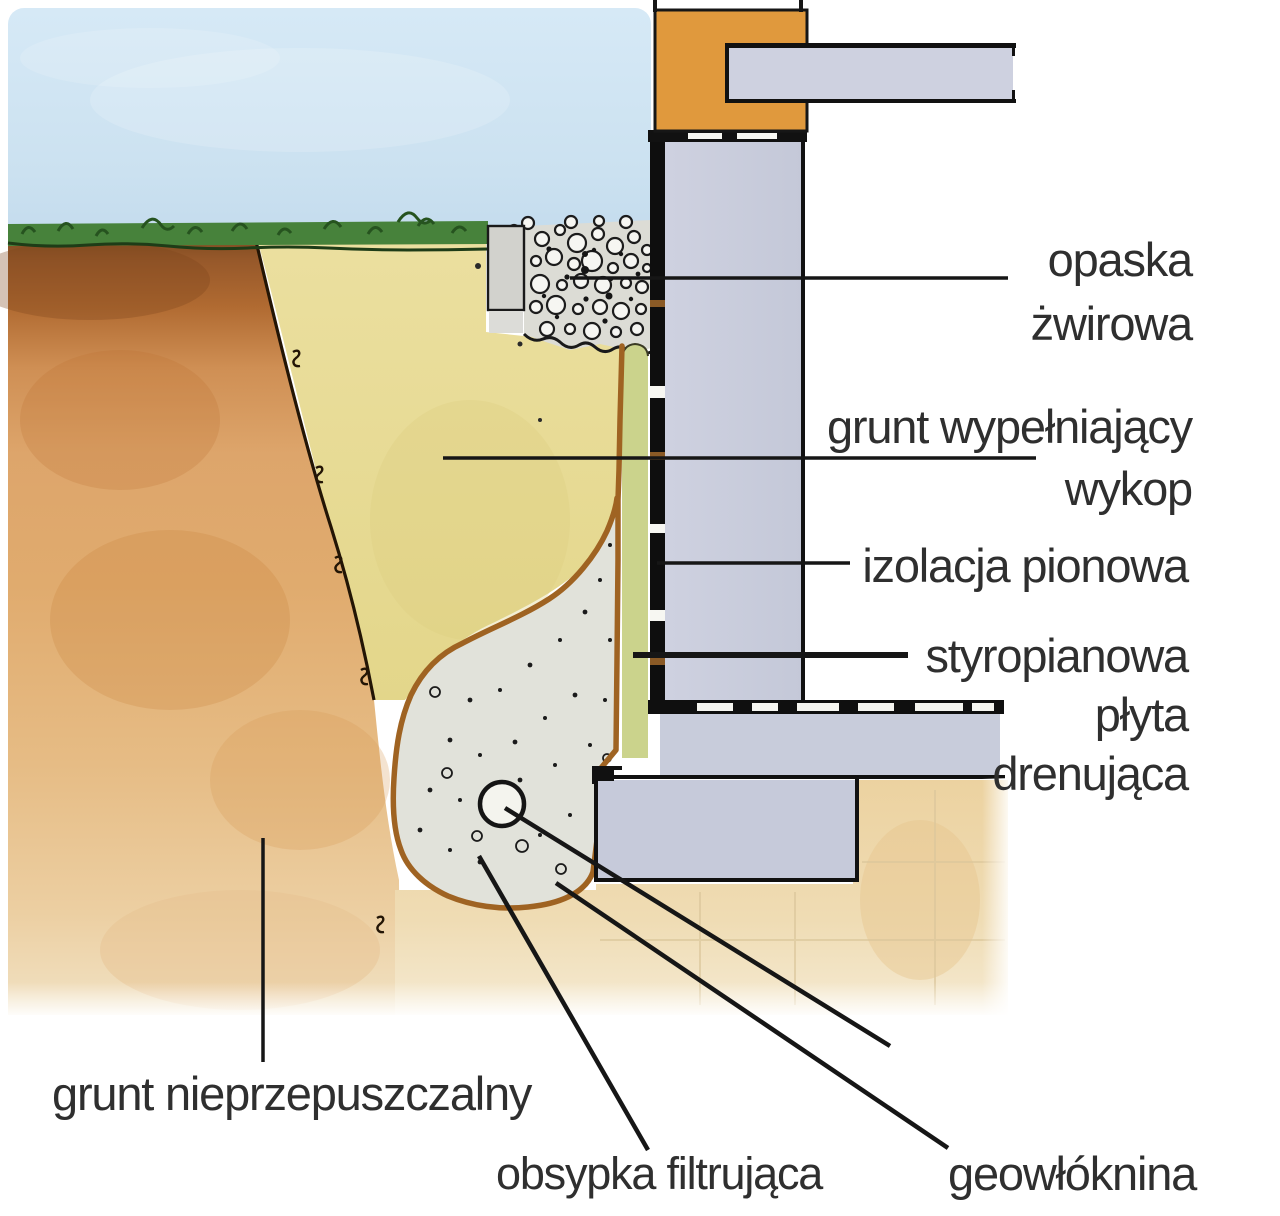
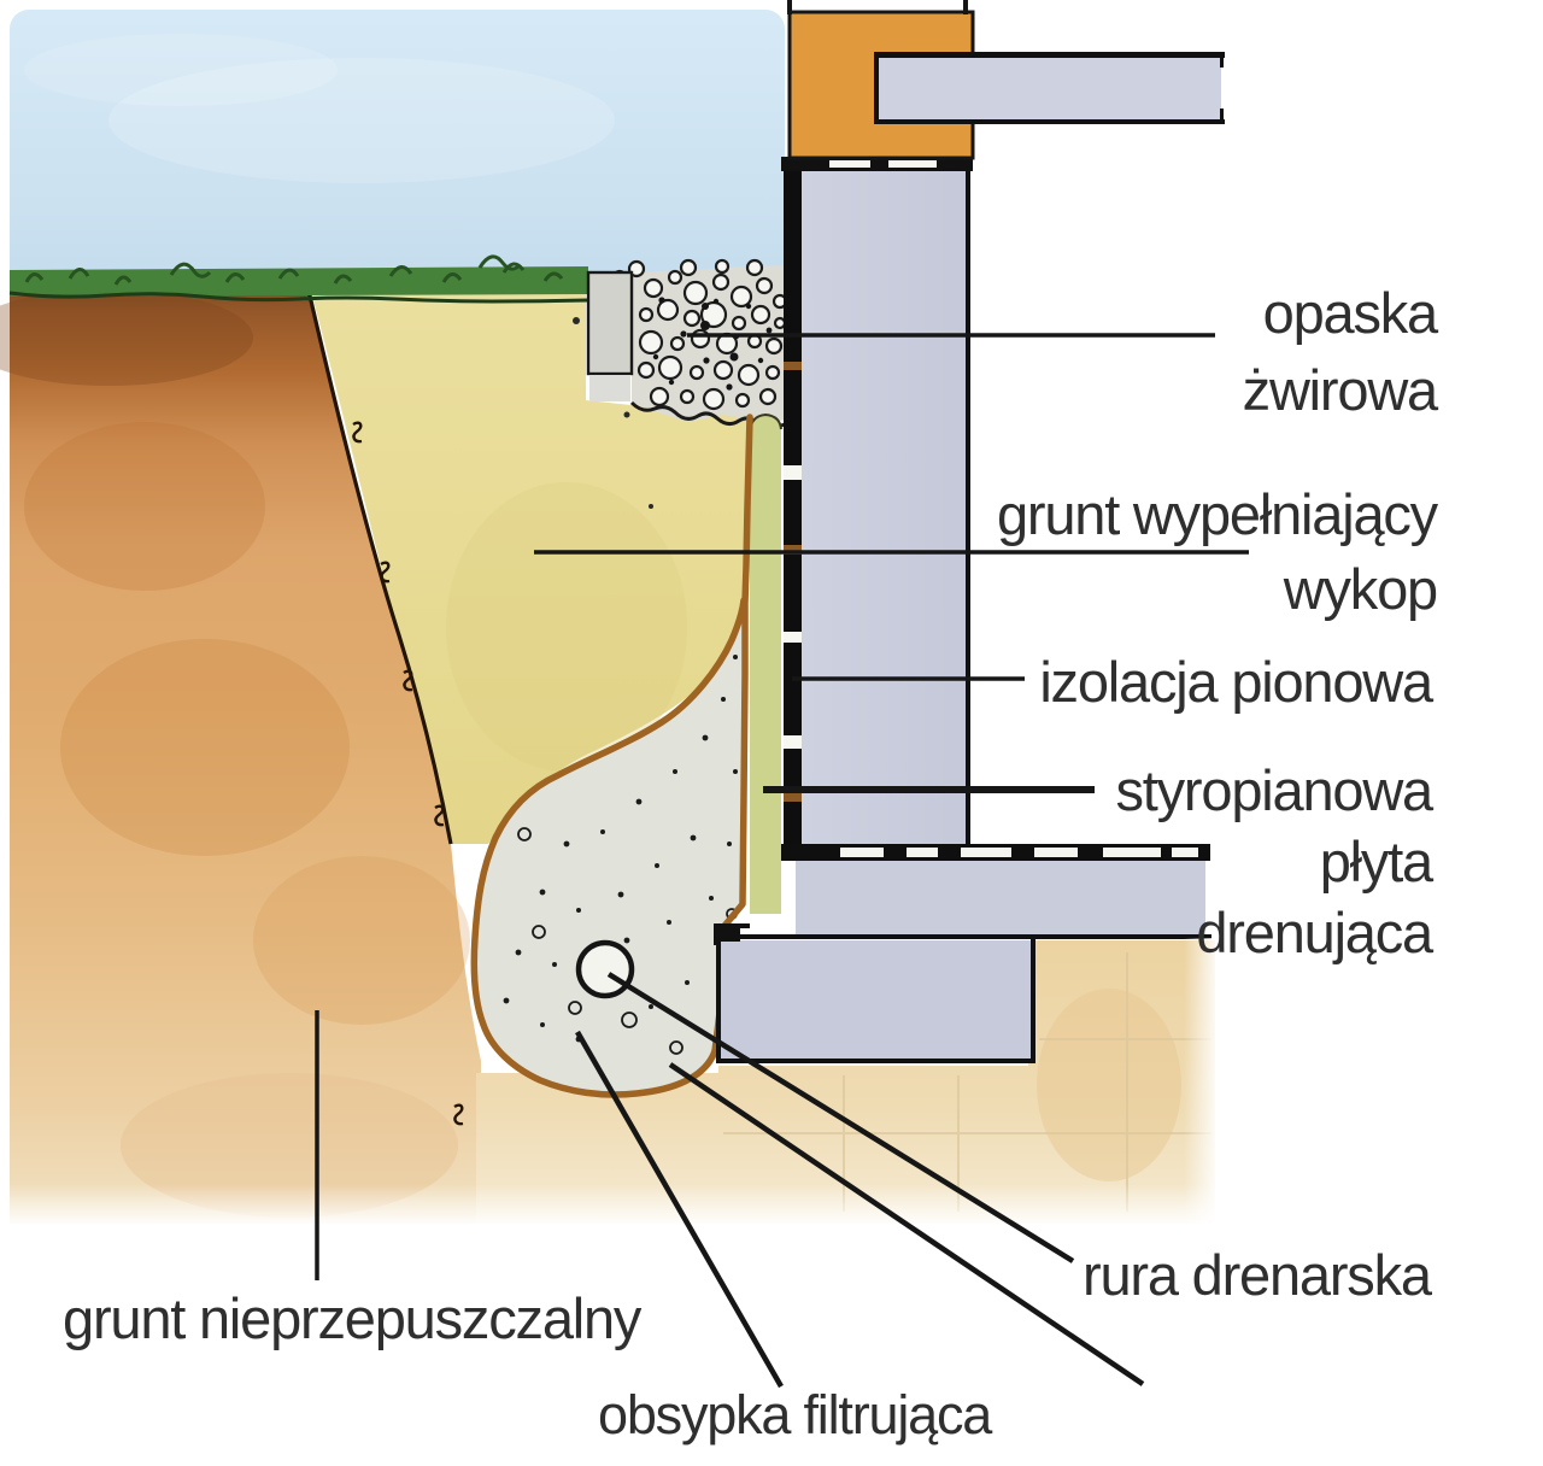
  opaska
  żwirowa
  grunt wypełniający
  wykop
  izolacja pionowa
  styropianowa
  płyta
  drenująca
  grunt nieprzepuszczalny
+ rura drenarska
  obsypka filtrująca
- geowłóknina
